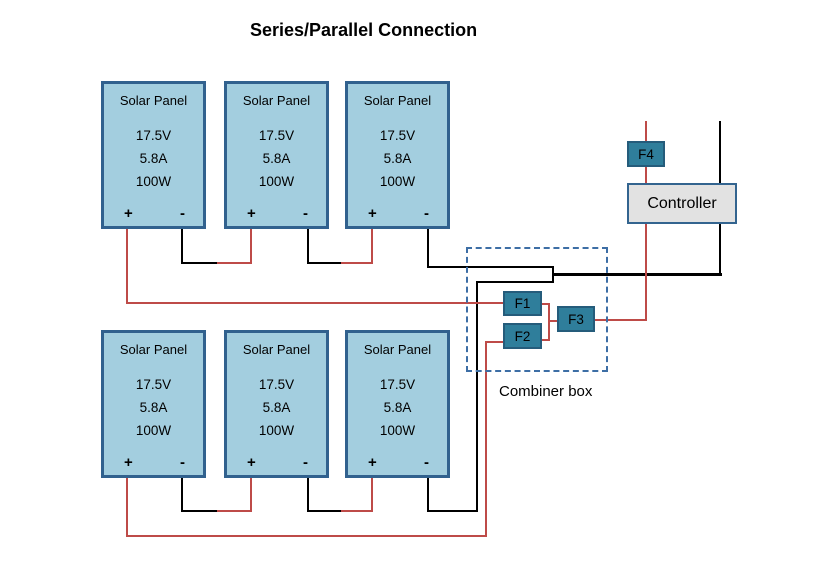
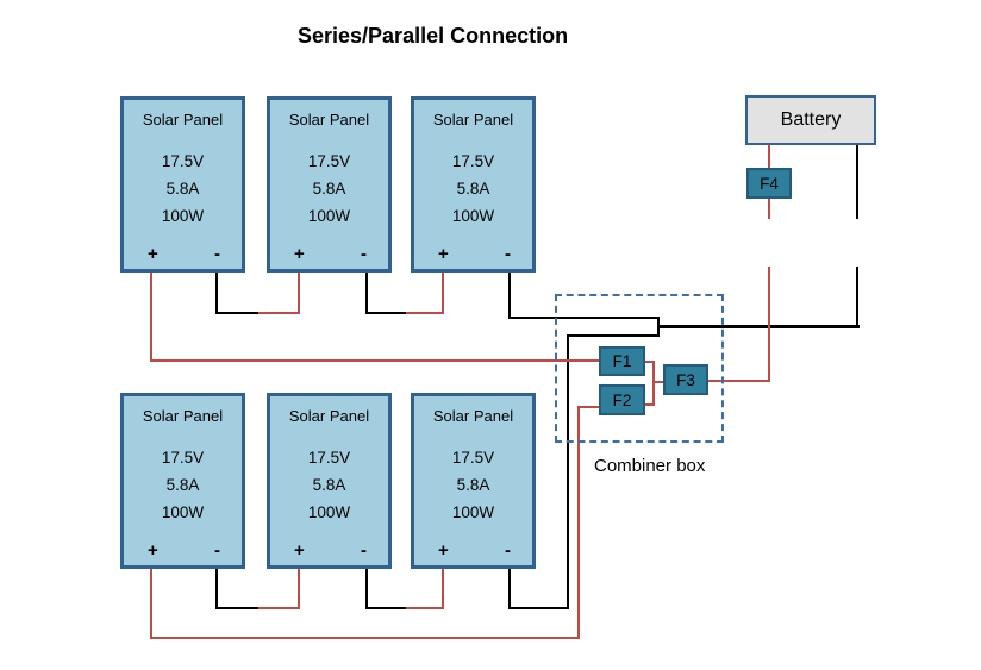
  Series/Parallel Connection
  Solar Panel
  17.5V
  5.8A
  100W
  +
  -
  Solar Panel
  17.5V
  5.8A
  100W
  +
  -
  Solar Panel
  17.5V
  5.8A
  100W
  +
  -
  Solar Panel
  17.5V
  5.8A
  100W
  +
  -
  Solar Panel
  17.5V
  5.8A
  100W
  +
  -
  Solar Panel
  17.5V
  5.8A
  100W
  +
  -
+ Battery
  F4
- Controller
  F1
  F2
  F3
  Combiner box
